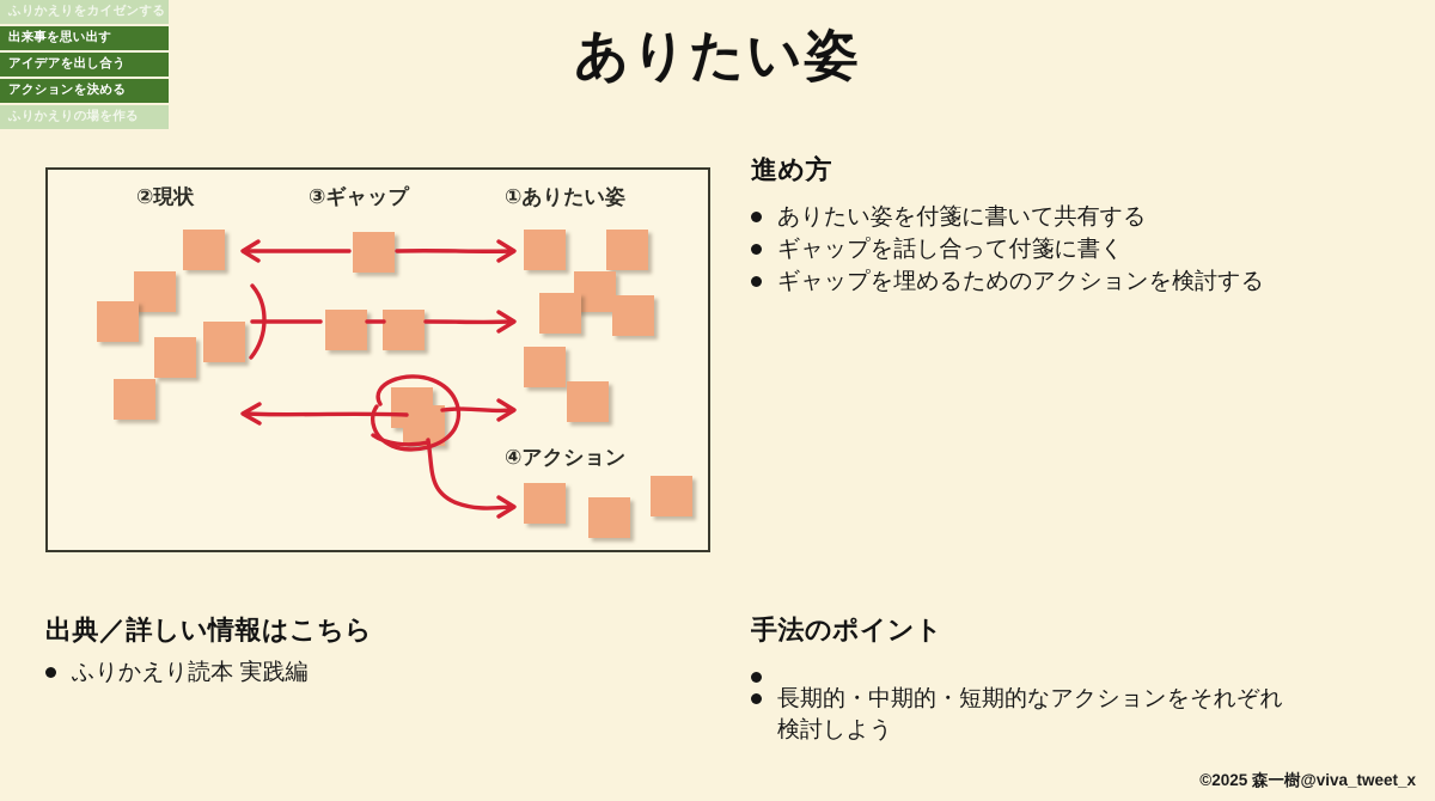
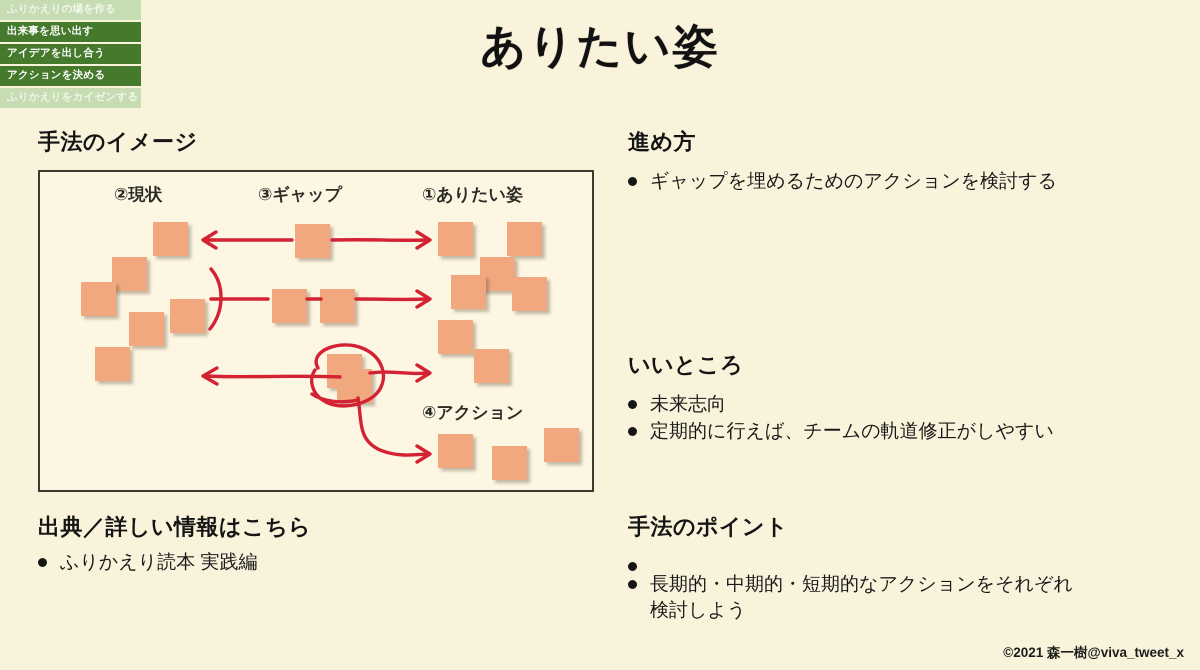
- ふりかえりをカイゼンする
+ ふりかえりの場を作る
  出来事を思い出す
  アイデアを出し合う
  アクションを決める
- ふりかえりの場を作る
+ ふりかえりをカイゼンする
  ありたい姿
+ 手法のイメージ
  ②現状
  ③ギャップ
  ①ありたい姿
  ④アクション
  出典／詳しい情報はこちら
  ふりかえり読本 実践編
  進め方
- ありたい姿を付箋に書いて共有する
- ギャップを話し合って付箋に書く
  ギャップを埋めるためのアクションを検討する
+ いいところ
+ 未来志向
+ 定期的に行えば、チームの軌道修正がしやすい
  手法のポイント
  長期的・中期的・短期的なアクションをそれぞれ
  検討しよう
- ©2025 森一樹@viva_tweet_x
+ ©2021 森一樹@viva_tweet_x
